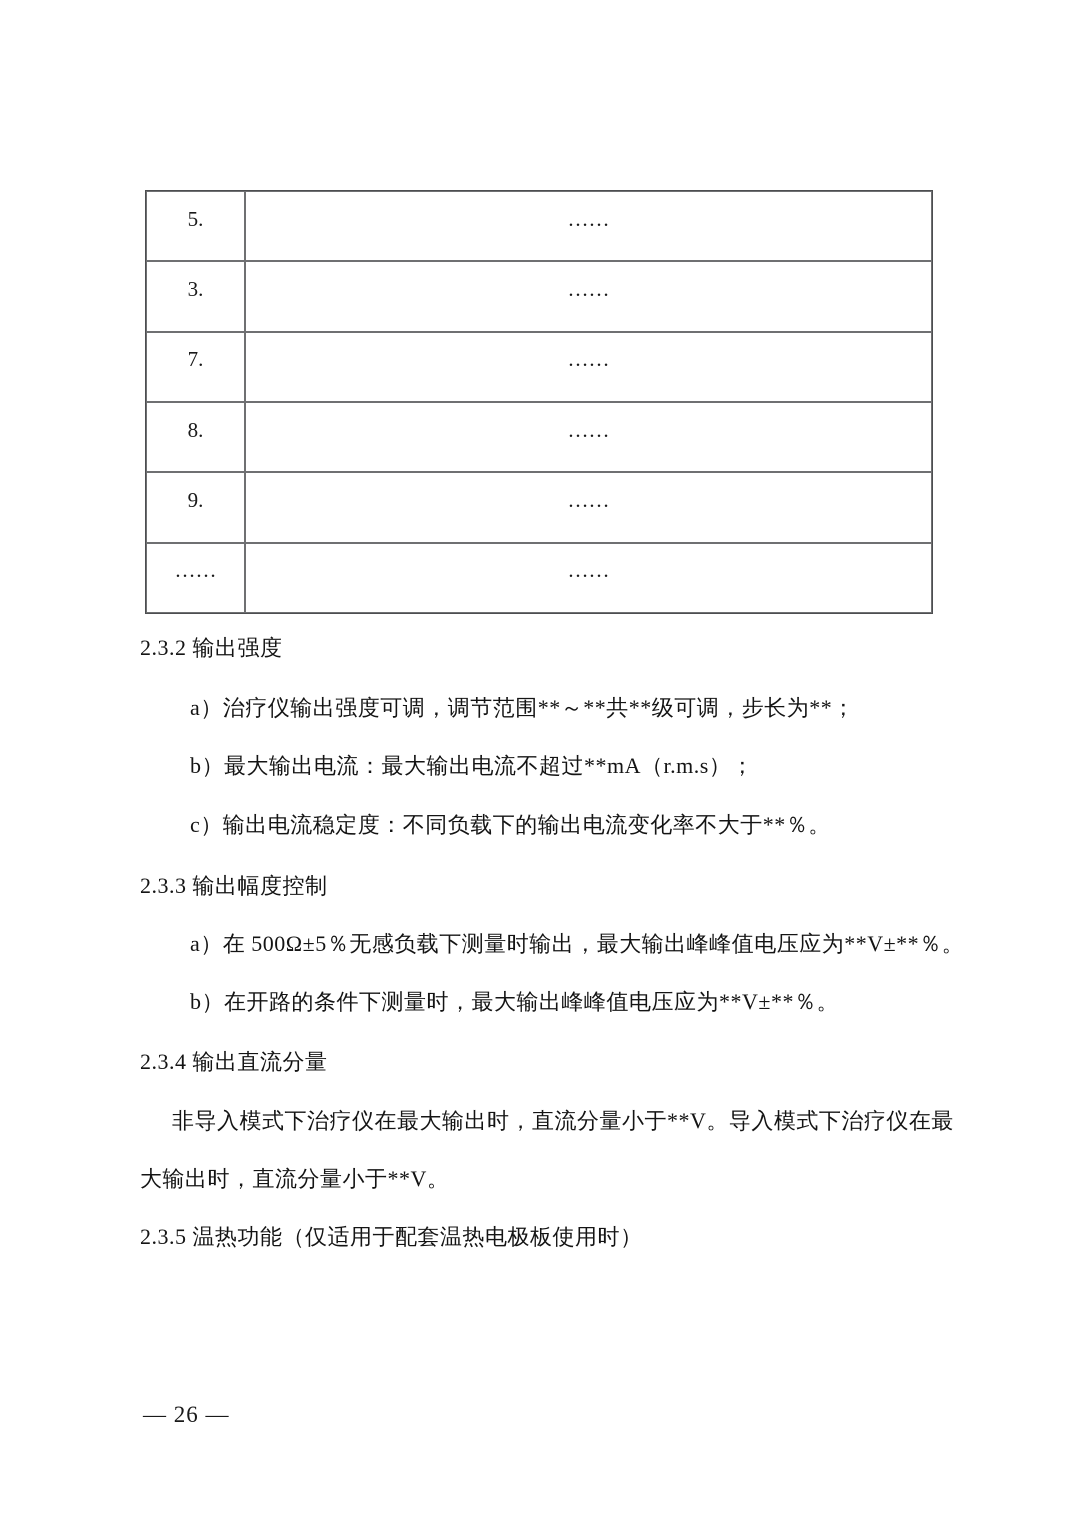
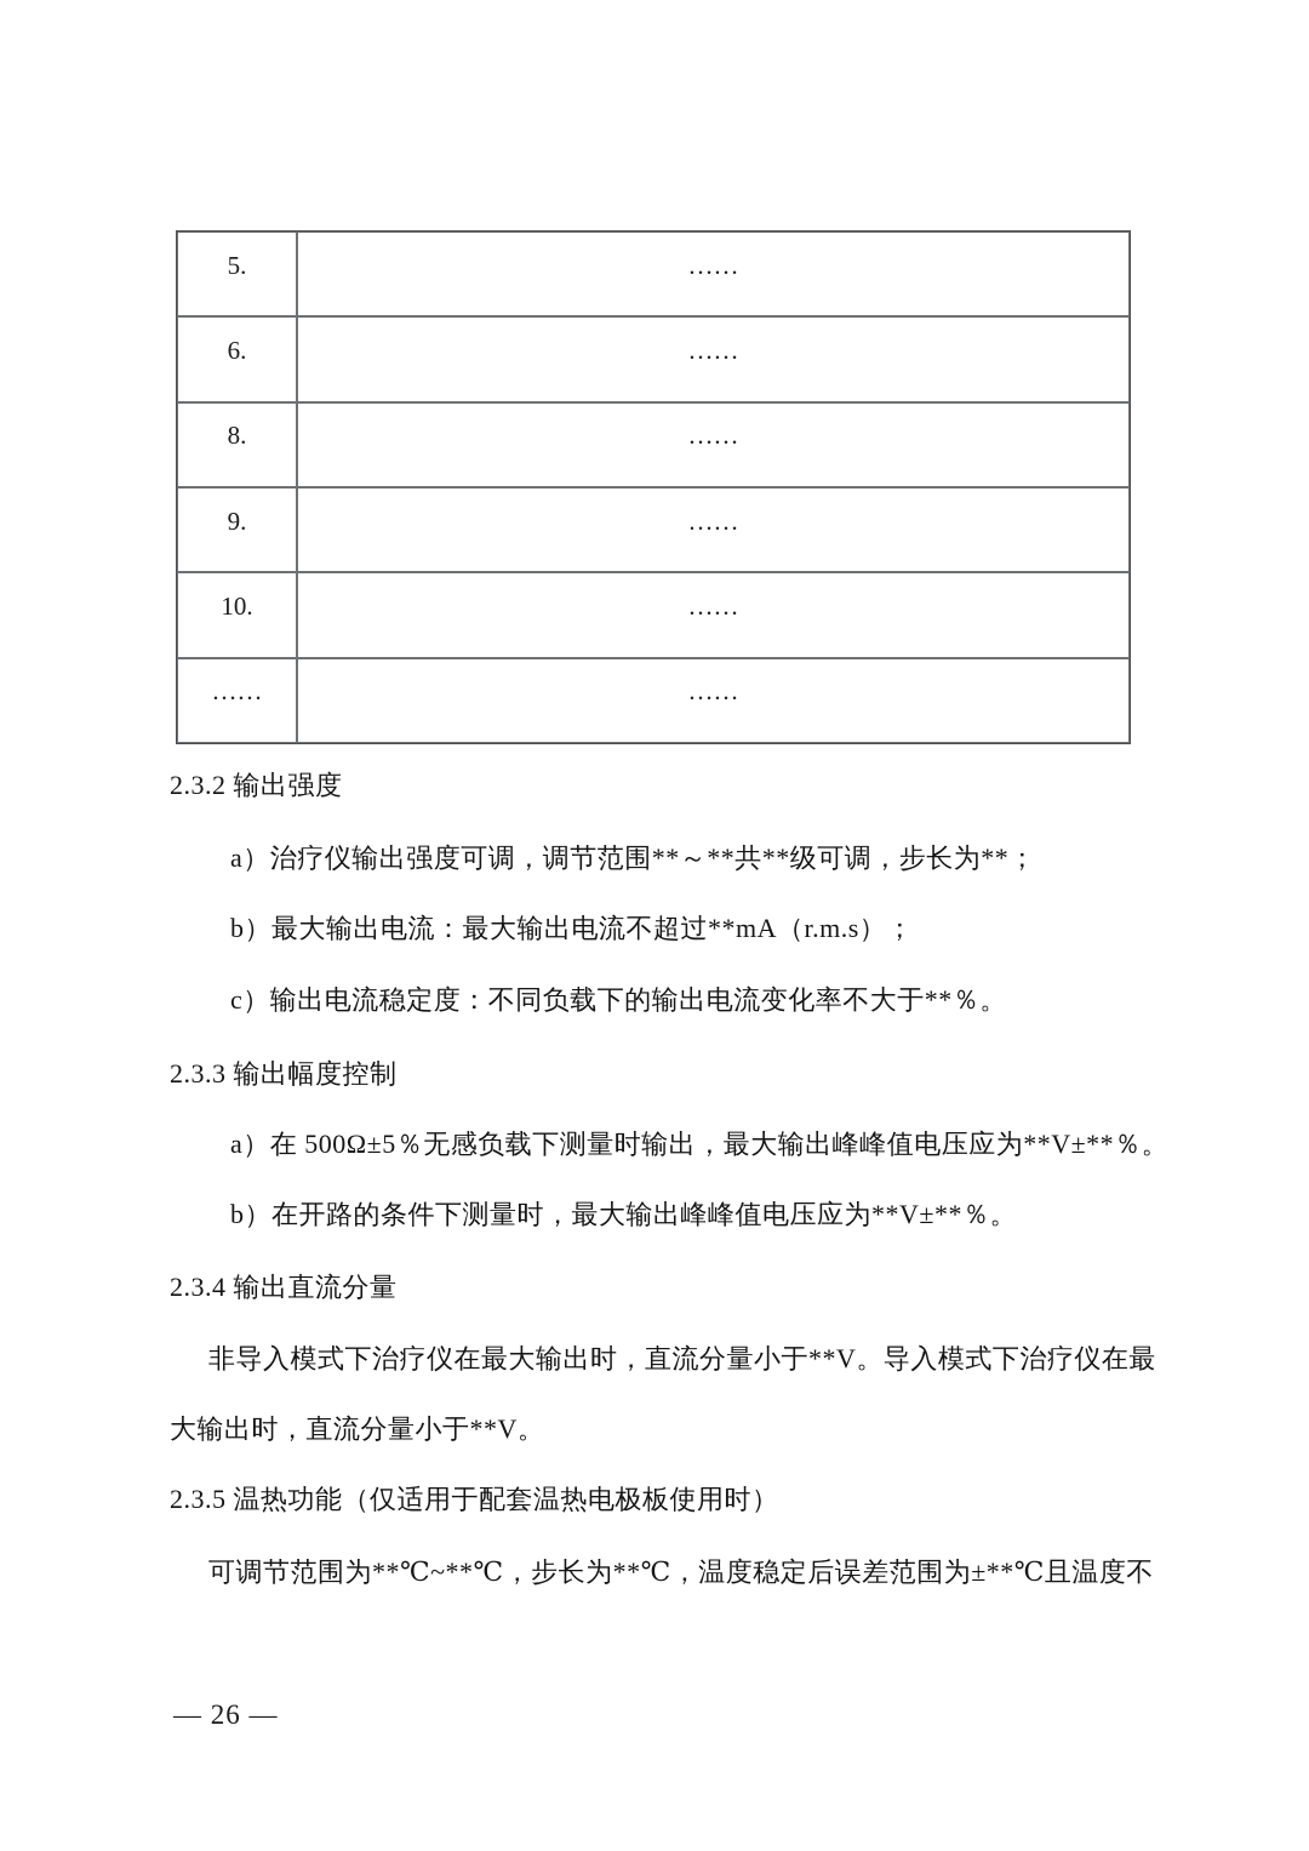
  5.	……
- 3.	……
+ 6.	……
- 7.	……
  8.	……
  9.	……
+ 10.	……
  ……	……
  2.3.2 输出强度
  a）治疗仪输出强度可调，调节范围**～**共**级可调，步长为**；
  b）最大输出电流：最大输出电流不超过**mA（r.m.s）；
  c）输出电流稳定度：不同负载下的输出电流变化率不大于**％。
  2.3.3 输出幅度控制
  a）在 500Ω±5％无感负载下测量时输出，最大输出峰峰值电压应为**V±**％。
  b）在开路的条件下测量时，最大输出峰峰值电压应为**V±**％。
  2.3.4 输出直流分量
  非导入模式下治疗仪在最大输出时，直流分量小于**V。导入模式下治疗仪在最
  大输出时，直流分量小于**V。
  2.3.5 温热功能（仅适用于配套温热电极板使用时）
+ 可调节范围为**℃~**℃，步长为**℃，温度稳定后误差范围为±**℃且温度不
  — 26 —
